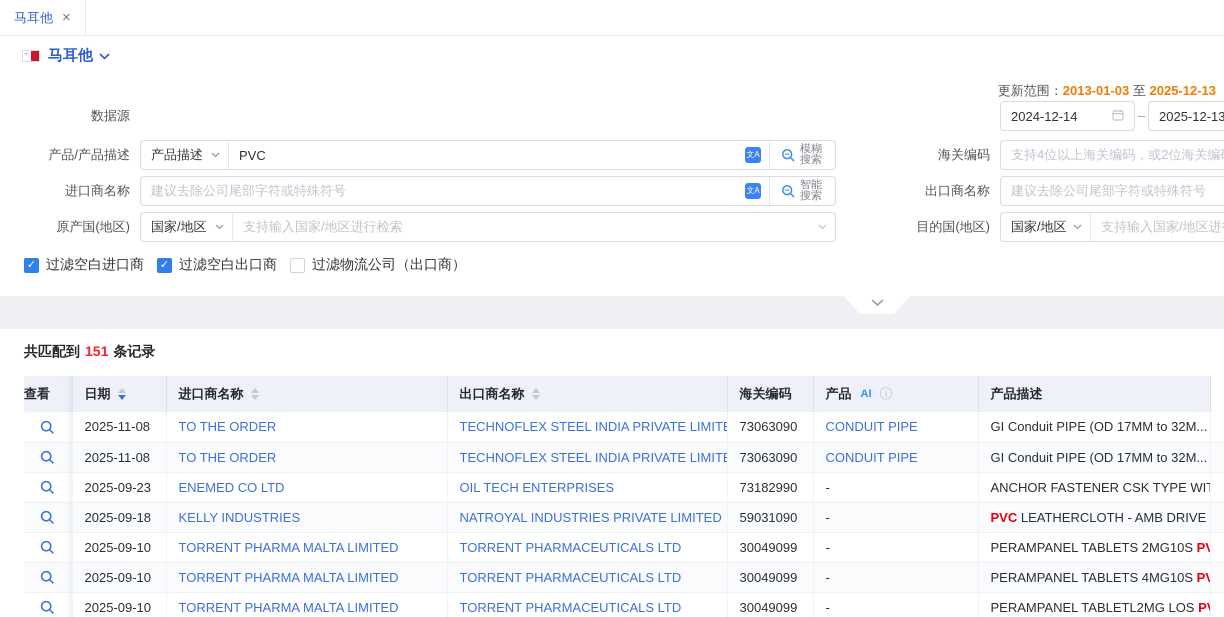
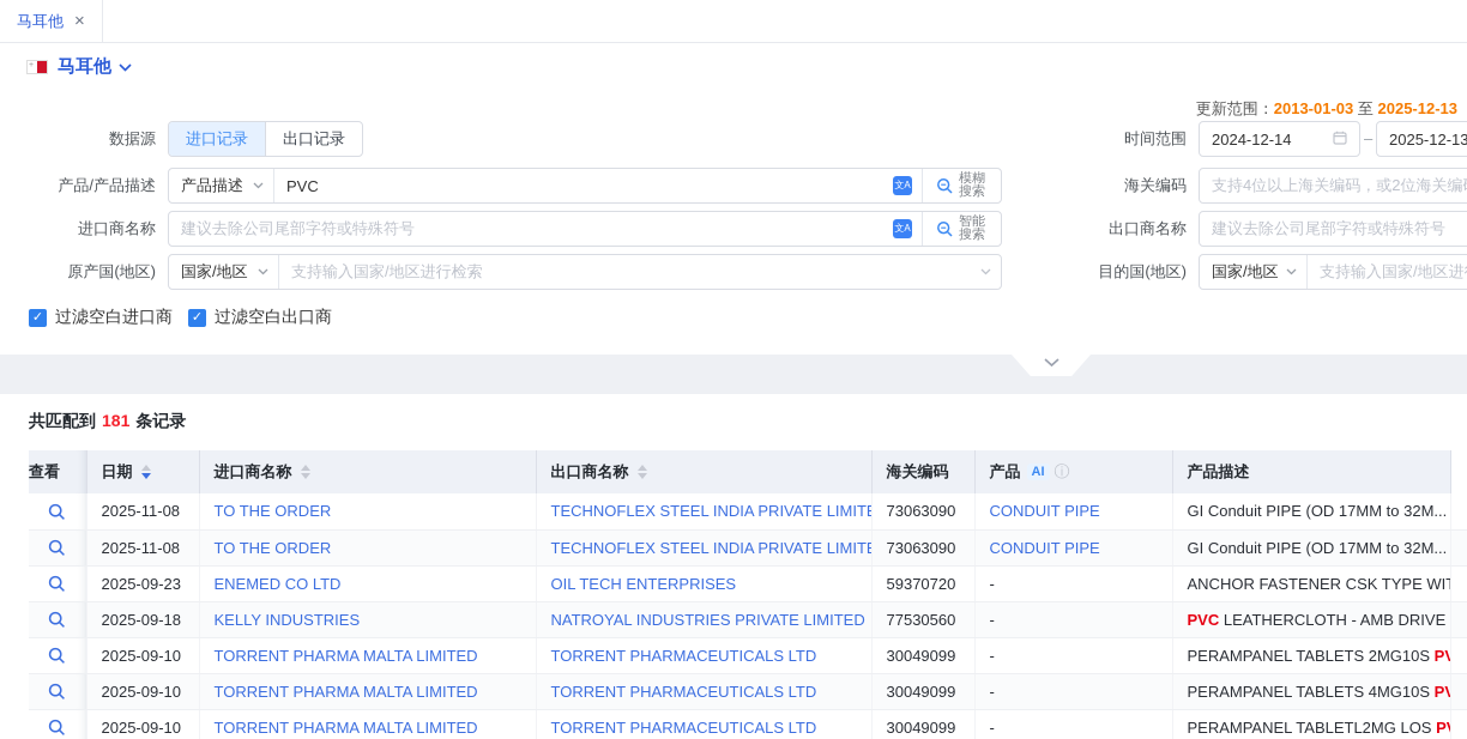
  马耳他
  ×
  马耳他
  更新范围：2013-01-03 至 2025-12-13
  数据源
+ 进口记录
+ 出口记录
+ 时间范围
  2024-12-14
  –
  2025-12-13
  产品/产品描述
  产品描述
  PVC
  文A
  模糊搜索
  海关编码
  支持4位以上海关编码，或2位海关编
  进口商名称
  建议去除公司尾部字符或特殊符号
  文A
  智能搜索
  出口商名称
  建议去除公司尾部字符或特殊符号
  原产国(地区)
  国家/地区
  支持输入国家/地区进行检索
  目的国(地区)
  国家/地区
  支持输入国家/地区进
  ✓
  过滤空白进口商
  ✓
  过滤空白出口商
- 过滤物流公司（出口商）
- 共匹配到 151 条记录
+ 共匹配到 181 条记录
  查看	日期	进口商名称	出口商名称	海关编码	产品 AI ⓘ	产品描述
  	2025-11-08	TO THE ORDER	TECHNOFLEX STEEL INDIA PRIVATE LIMIT	73063090	CONDUIT PIPE	GI Conduit PIPE (OD 17MM to 32M...
  	2025-11-08	TO THE ORDER	TECHNOFLEX STEEL INDIA PRIVATE LIMIT	73063090	CONDUIT PIPE	GI Conduit PIPE (OD 17MM to 32M...
- 	2025-09-23	ENEMED CO LTD	OIL TECH ENTERPRISES	73182990	-	ANCHOR FASTENER CSK TYPE WI
+ 	2025-09-23	ENEMED CO LTD	OIL TECH ENTERPRISES	59370720	-	ANCHOR FASTENER CSK TYPE WI
- 	2025-09-18	KELLY INDUSTRIES	NATROYAL INDUSTRIES PRIVATE LIMITED	59031090	-	PVC LEATHERCLOTH - AMB DRIVE
+ 	2025-09-18	KELLY INDUSTRIES	NATROYAL INDUSTRIES PRIVATE LIMITED	77530560	-	PVC LEATHERCLOTH - AMB DRIVE
  	2025-09-10	TORRENT PHARMA MALTA LIMITED	TORRENT PHARMACEUTICALS LTD	30049099	-	PERAMPANEL TABLETS 2MG10S P
  	2025-09-10	TORRENT PHARMA MALTA LIMITED	TORRENT PHARMACEUTICALS LTD	30049099	-	PERAMPANEL TABLETS 4MG10S P
  	2025-09-10	TORRENT PHARMA MALTA LIMITED	TORRENT PHARMACEUTICALS LTD	30049099	-	PERAMPANEL TABLETL2MG LOS P
